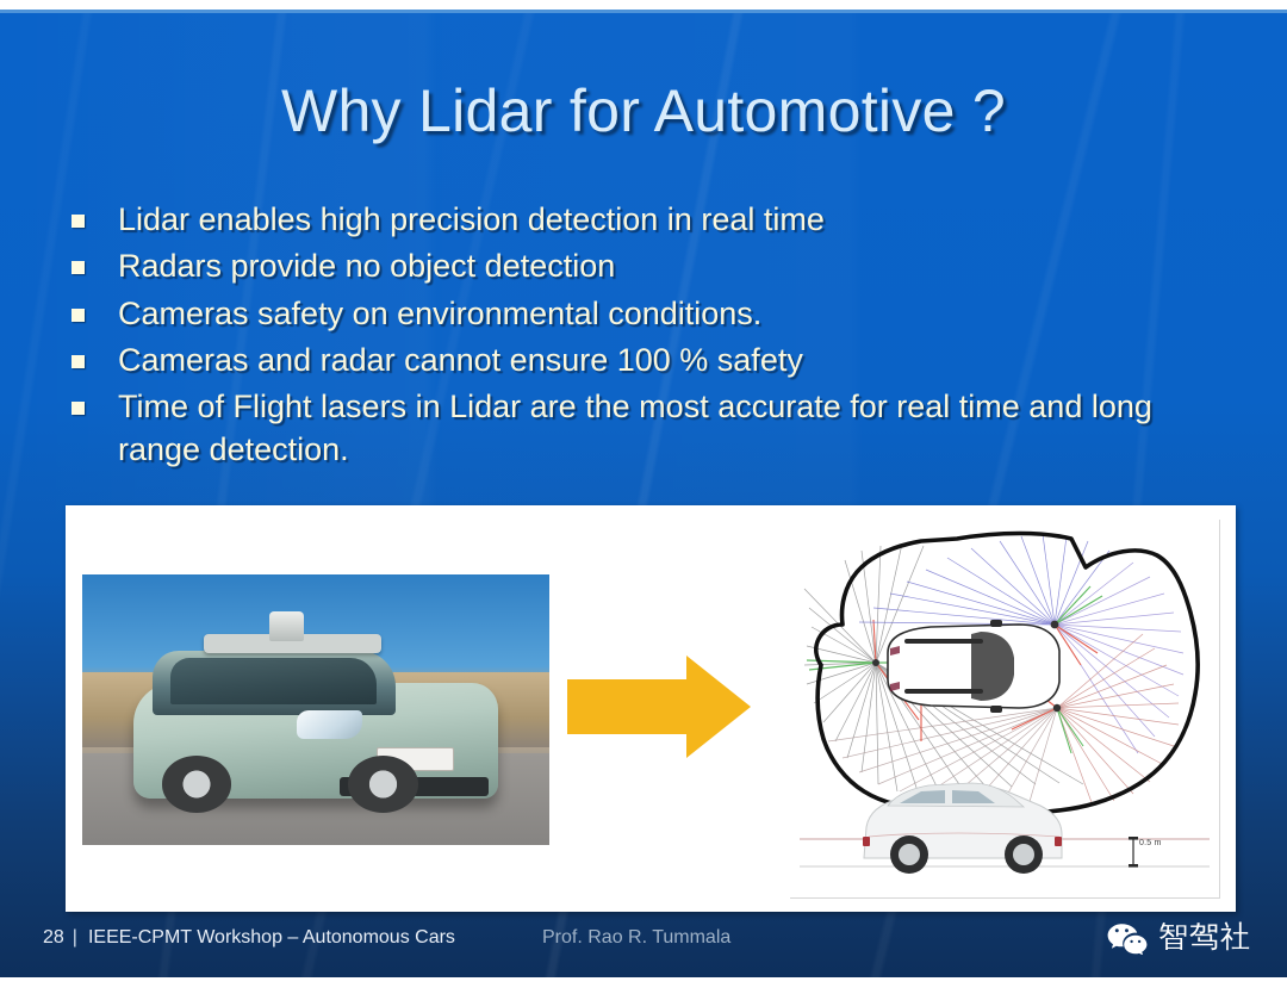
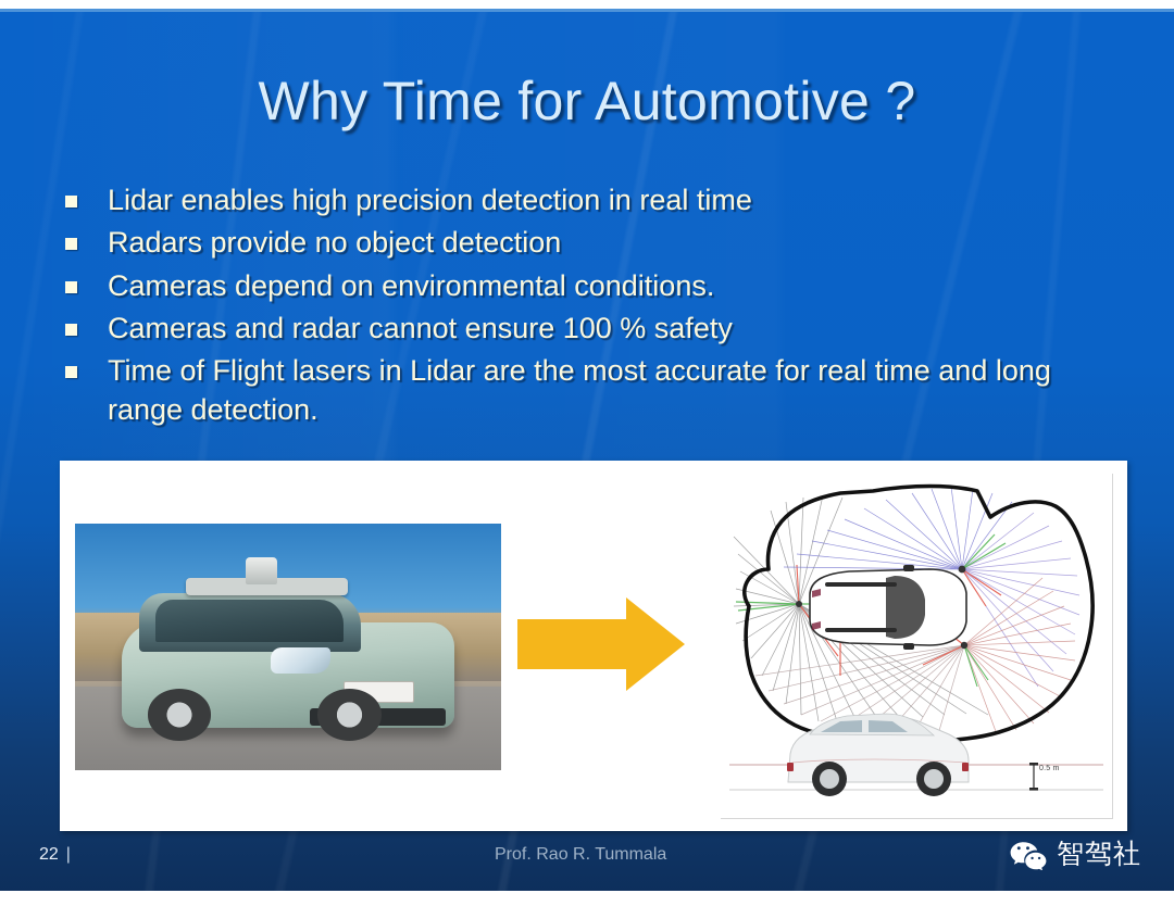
- Why Lidar for Automotive ?
+ Why Time for Automotive ?
  Lidar enables high precision detection in real time
  Radars provide no object detection
- Cameras safety on environmental conditions.
+ Cameras depend on environmental conditions.
  Cameras and radar cannot ensure 100 % safety
  Time of Flight lasers in Lidar are the most accurate for real time and long range detection.
- 28
+ 22
  |
- IEEE-CPMT Workshop – Autonomous Cars
  Prof. Rao R. Tummala
  智驾社
